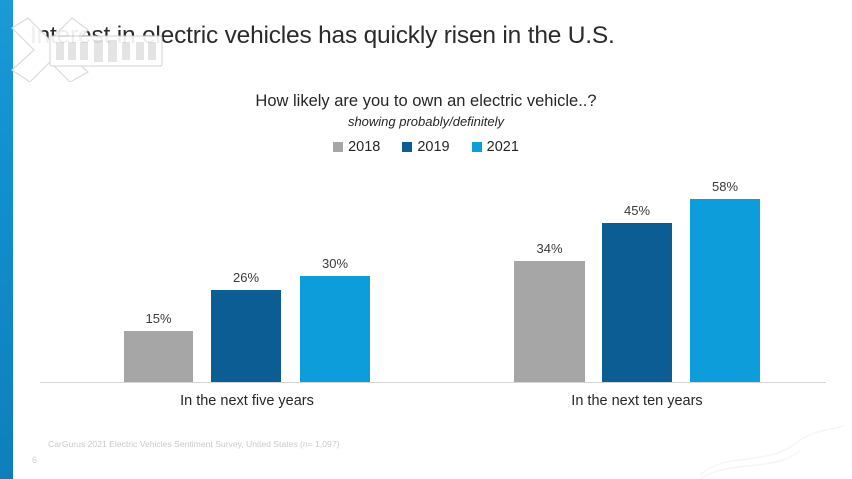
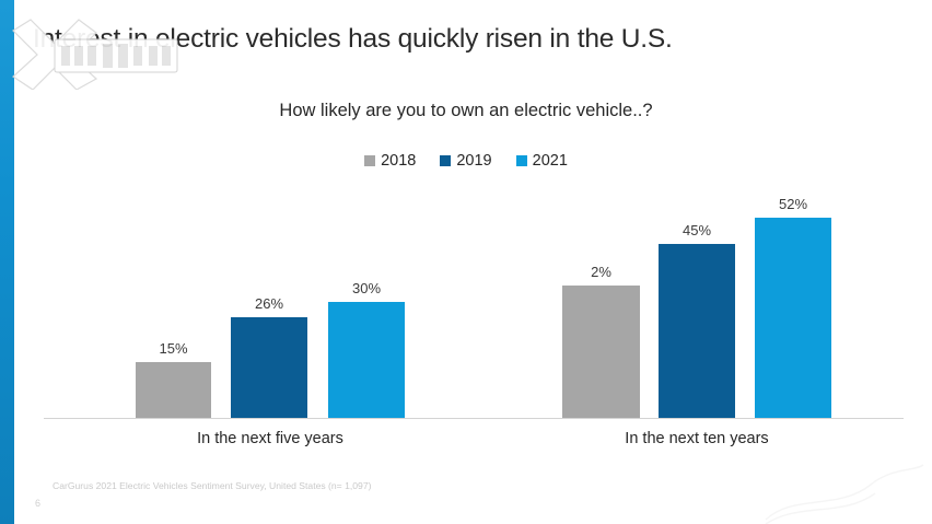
  ectric vehicles has quickly risen in the U.S.
  How likely are you to own an electric vehicle..?
- showing probably/definitely
  2018
  2019
  2021
  15%
  26%
  30%
  In the next five years
- 34%
+ 2%
  45%
- 58%
+ 52%
  In the next ten years
  CarGurus 2021 Electric Vehicles Sentiment Survey, United States (n= 1,097)
  6
